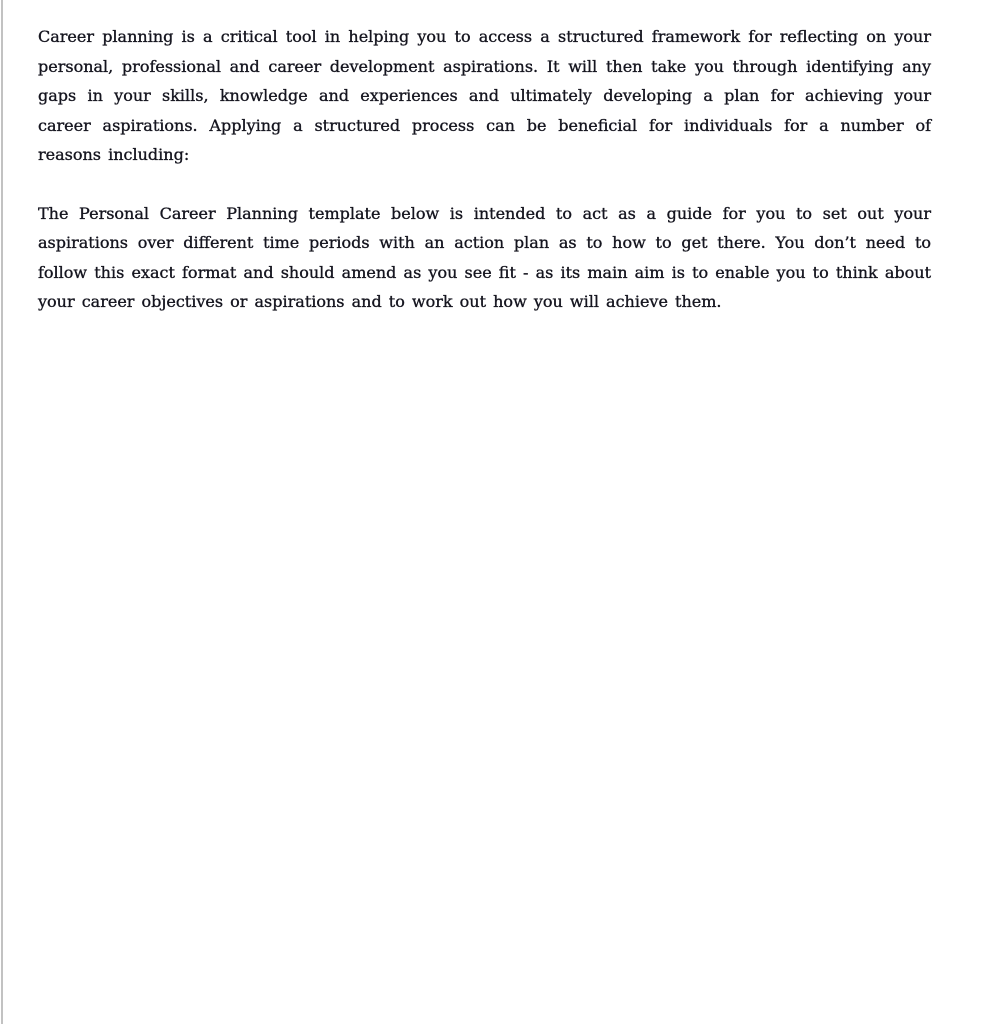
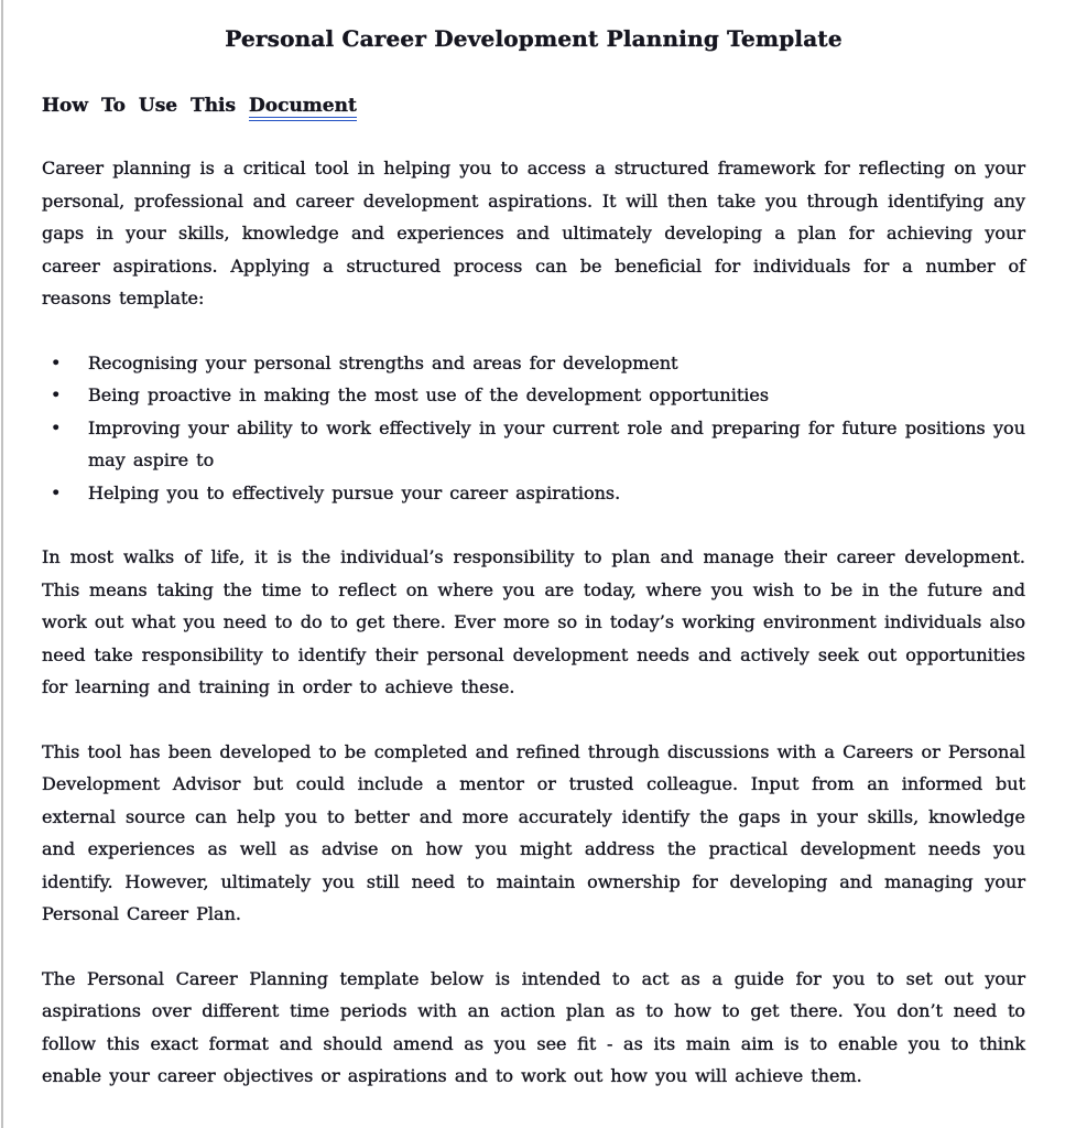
+ Personal Career Development Planning Template
+ How To Use This Document
- Career planning is a critical tool in helping you to access a structured framework for reflecting on your personal, professional and career development aspirations. It will then take you through identifying any gaps in your skills, knowledge and experiences and ultimately developing a plan for achieving your career aspirations. Applying a structured process can be beneficial for individuals for a number of reasons including:
+ Career planning is a critical tool in helping you to access a structured framework for reflecting on your personal, professional and career development aspirations. It will then take you through identifying any gaps in your skills, knowledge and experiences and ultimately developing a plan for achieving your career aspirations. Applying a structured process can be beneficial for individuals for a number of reasons template:
+ Recognising your personal strengths and areas for development
+ Being proactive in making the most use of the development opportunities
+ Improving your ability to work effectively in your current role and preparing for future positions you may aspire to
+ Helping you to effectively pursue your career aspirations.
+ In most walks of life, it is the individual’s responsibility to plan and manage their career development. This means taking the time to reflect on where you are today, where you wish to be in the future and work out what you need to do to get there. Ever more so in today’s working environment individuals also need take responsibility to identify their personal development needs and actively seek out opportunities for learning and training in order to achieve these.
+ This tool has been developed to be completed and refined through discussions with a Careers or Personal Development Advisor but could include a mentor or trusted colleague. Input from an informed but external source can help you to better and more accurately identify the gaps in your skills, knowledge and experiences as well as advise on how you might address the practical development needs you identify. However, ultimately you still need to maintain ownership for developing and managing your Personal Career Plan.
- The Personal Career Planning template below is intended to act as a guide for you to set out your aspirations over different time periods with an action plan as to how to get there. You don’t need to follow this exact format and should amend as you see fit - as its main aim is to enable you to think about your career objectives or aspirations and to work out how you will achieve them.
+ The Personal Career Planning template below is intended to act as a guide for you to set out your aspirations over different time periods with an action plan as to how to get there. You don’t need to follow this exact format and should amend as you see fit - as its main aim is to enable you to think enable your career objectives or aspirations and to work out how you will achieve them.
